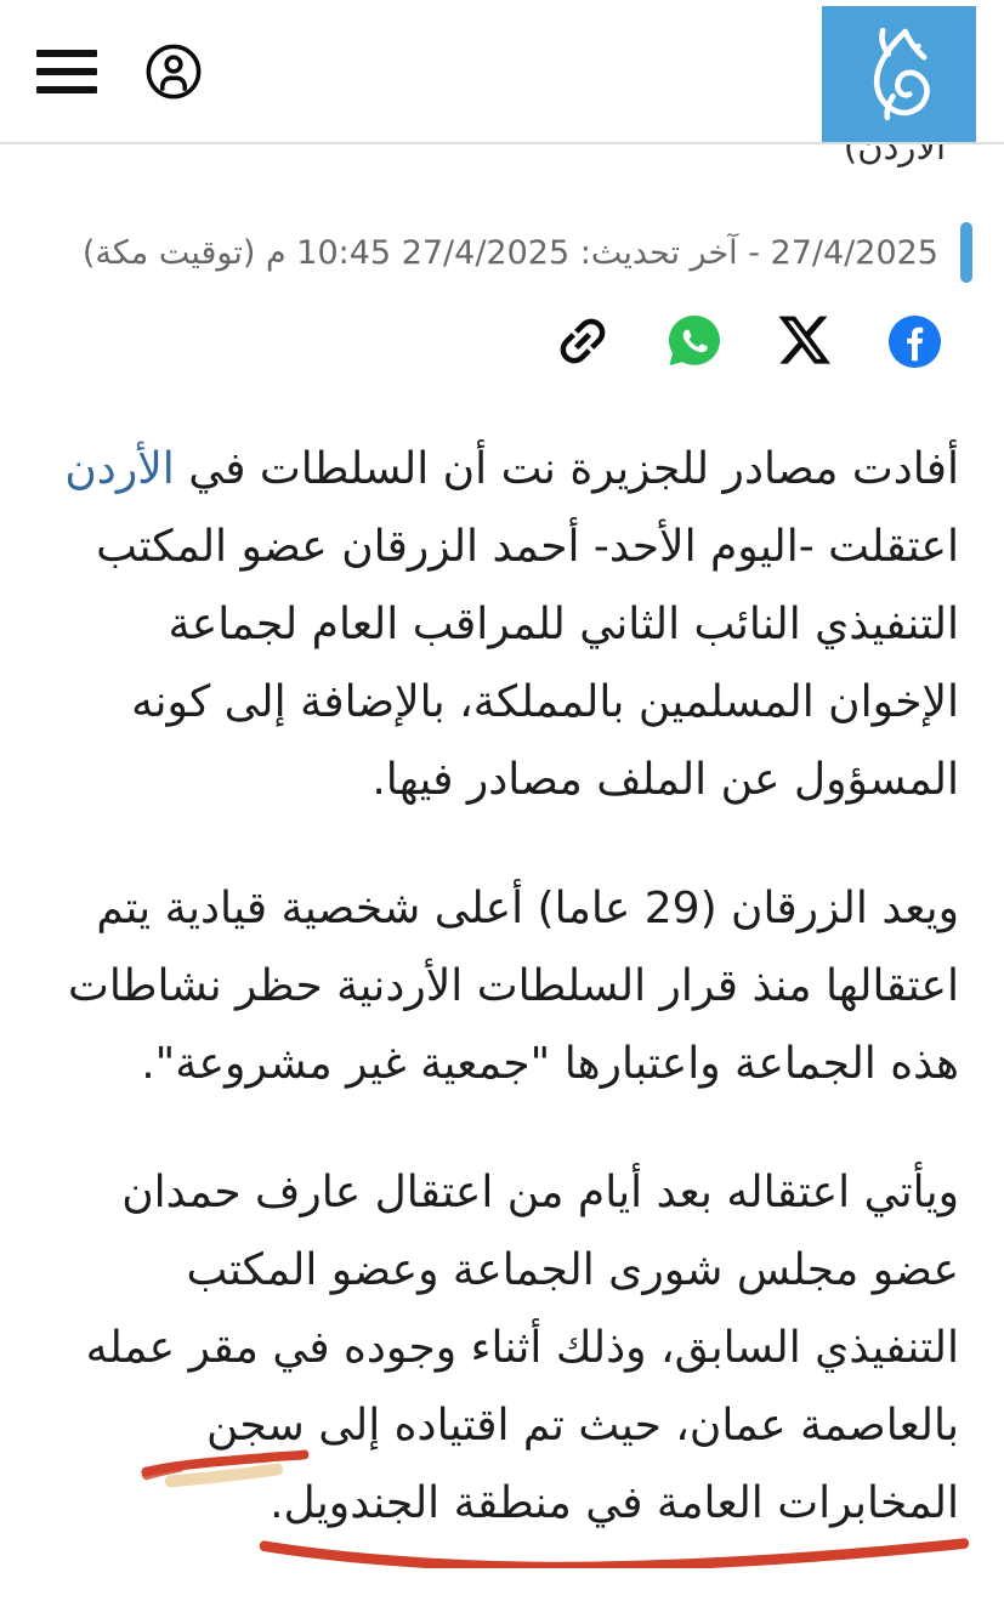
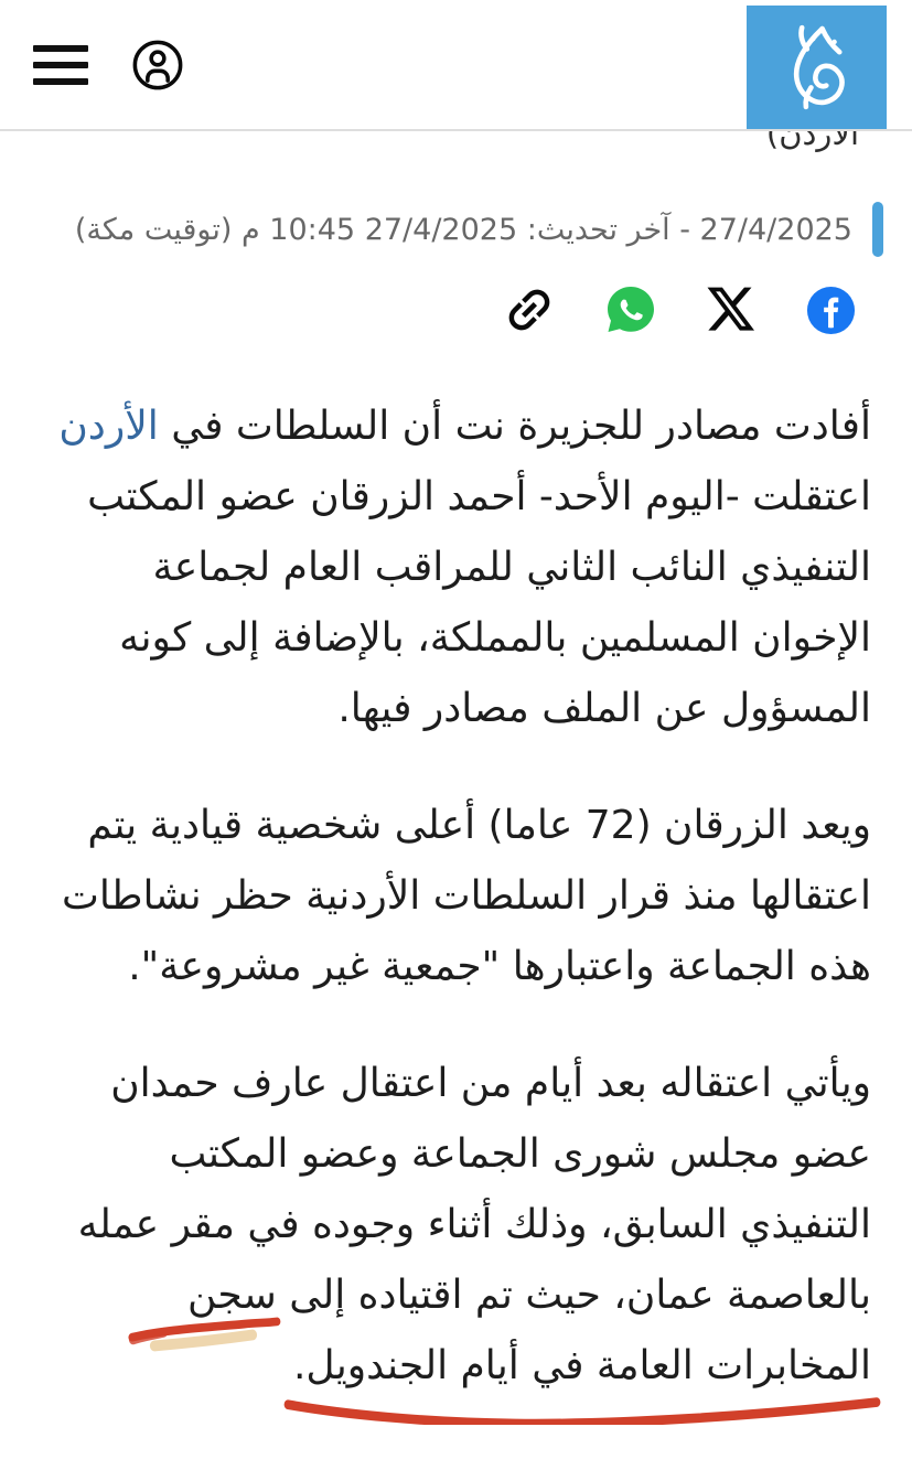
  (الأردن
  27/4/2025 - آخر تحديث: 27/4/2025 10:45 م (توقيت مكة)
  أفادت مصادر للجزيرة نت أن السلطات في الأردن اعتقلت -اليوم الأحد- أحمد الزرقان عضو المكتب التنفيذي النائب الثاني للمراقب العام لجماعة الإخوان المسلمين بالمملكة، بالإضافة إلى كونه المسؤول عن الملف مصادر فيها.
- ويعد الزرقان (29 عاما) أعلى شخصية قيادية يتم اعتقالها منذ قرار السلطات الأردنية حظر نشاطات هذه الجماعة واعتبارها "جمعية غير مشروعة".
+ ويعد الزرقان (72 عاما) أعلى شخصية قيادية يتم اعتقالها منذ قرار السلطات الأردنية حظر نشاطات هذه الجماعة واعتبارها "جمعية غير مشروعة".
- ويأتي اعتقاله بعد أيام من اعتقال عارف حمدان عضو مجلس شورى الجماعة وعضو المكتب التنفيذي السابق، وذلك أثناء وجوده في مقر عمله بالعاصمة عمان، حيث تم اقتياده إلى سجن المخابرات العامة في منطقة الجندويل.
+ ويأتي اعتقاله بعد أيام من اعتقال عارف حمدان عضو مجلس شورى الجماعة وعضو المكتب التنفيذي السابق، وذلك أثناء وجوده في مقر عمله بالعاصمة عمان، حيث تم اقتياده إلى سجن المخابرات العامة في أيام الجندويل.
